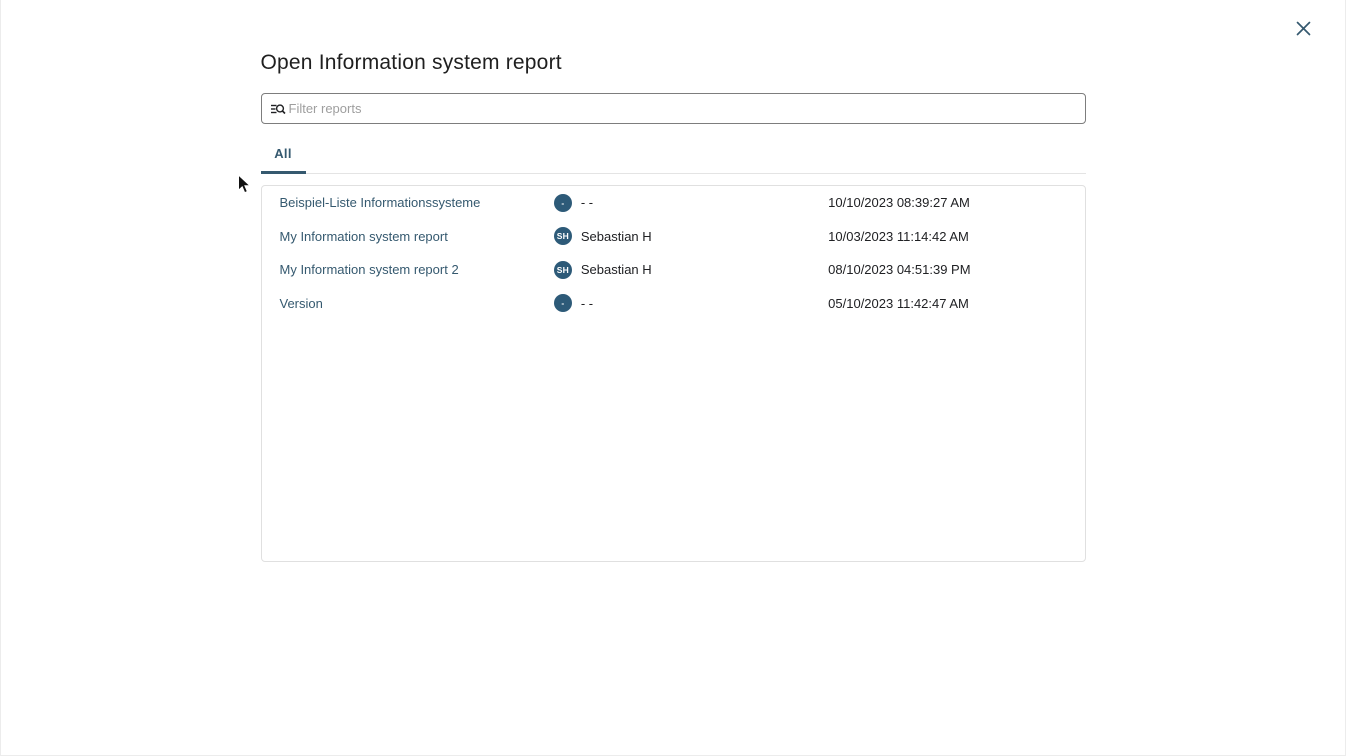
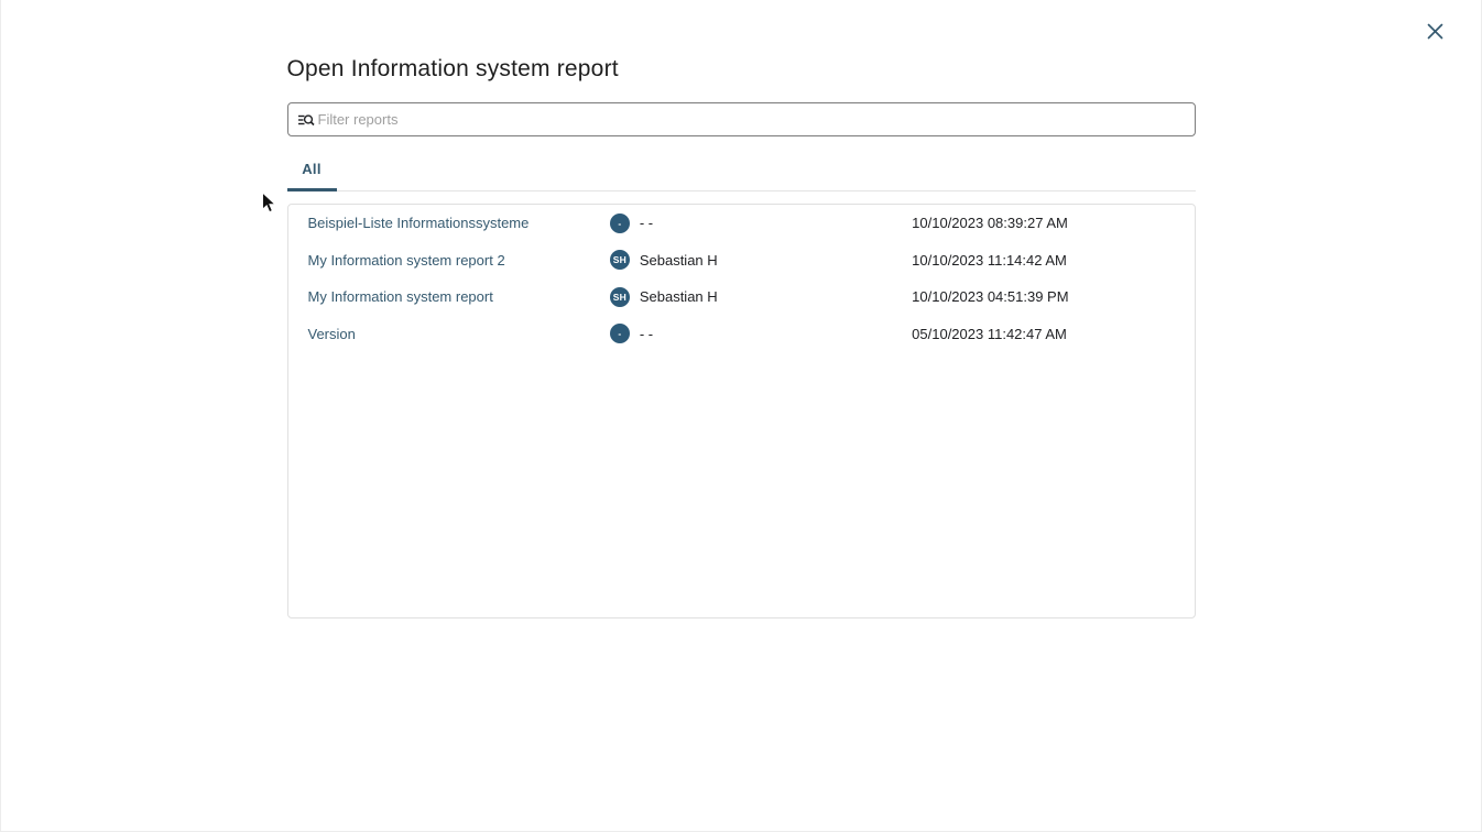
  Open Information system report
  Filter reports
  All
  Beispiel-Liste Informationssysteme
  -
  - -
  10/10/2023 08:39:27 AM
- My Information system report
+ My Information system report 2
  SH
  Sebastian H
- 10/03/2023 11:14:42 AM
+ 10/10/2023 11:14:42 AM
- My Information system report 2
+ My Information system report
  SH
  Sebastian H
- 08/10/2023 04:51:39 PM
+ 10/10/2023 04:51:39 PM
  Version
  -
  - -
  05/10/2023 11:42:47 AM
